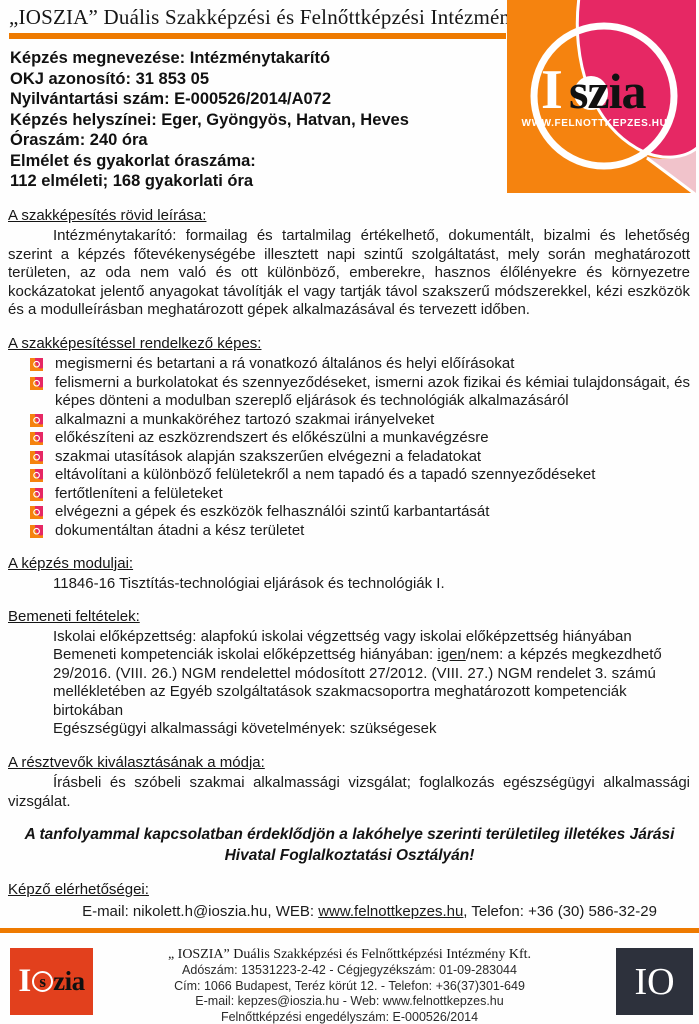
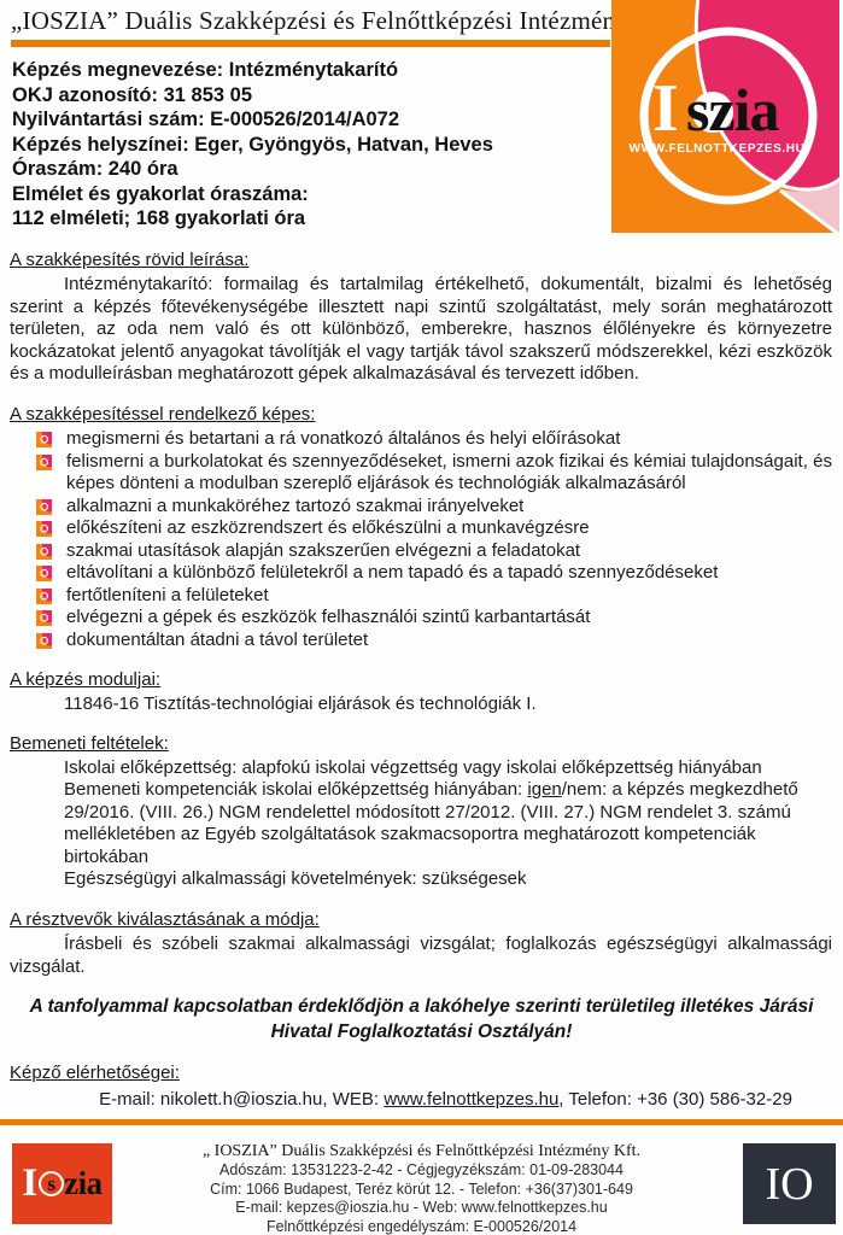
  „IOSZIA” Duális Szakképzési és Felnőttképzési Intézmén
  I
  szia
  WWW.FELNOTTKEPZES.HU
  Képzés megnevezése: Intézménytakarító
  OKJ azonosító: 31 853 05
  Nyilvántartási szám: E-000526/2014/A072
  Képzés helyszínei: Eger, Gyöngyös, Hatvan, Heves
  Óraszám: 240 óra
  Elmélet és gyakorlat óraszáma:
  112 elméleti; 168 gyakorlati óra
  A szakképesítés rövid leírása:
  Intézménytakarító: formailag és tartalmilag értékelhető, dokumentált, bizalmi és lehetőség szerint a képzés főtevékenységébe illesztett napi szintű szolgáltatást, mely során meghatározott területen, az oda nem való és ott különböző, emberekre, hasznos élőlényekre és környezetre kockázatokat jelentő anyagokat távolítják el vagy tartják távol szakszerű módszerekkel, kézi eszközök és a modulleírásban meghatározott gépek alkalmazásával és tervezett időben.
  A szakképesítéssel rendelkező képes:
  megismerni és betartani a rá vonatkozó általános és helyi előírásokat
  felismerni a burkolatokat és szennyeződéseket, ismerni azok fizikai és kémiai tulajdonságait, és képes dönteni a modulban szereplő eljárások és technológiák alkalmazásáról
  alkalmazni a munkaköréhez tartozó szakmai irányelveket
  előkészíteni az eszközrendszert és előkészülni a munkavégzésre
  szakmai utasítások alapján szakszerűen elvégezni a feladatokat
  eltávolítani a különböző felületekről a nem tapadó és a tapadó szennyeződéseket
  fertőtleníteni a felületeket
  elvégezni a gépek és eszközök felhasználói szintű karbantartását
- dokumentáltan átadni a kész területet
+ dokumentáltan átadni a távol területet
  A képzés moduljai:
  11846-16 Tisztítás-technológiai eljárások és technológiák I.
  Bemeneti feltételek:
  Iskolai előképzettség: alapfokú iskolai végzettség vagy iskolai előképzettség hiányában
  Bemeneti kompetenciák iskolai előképzettség hiányában: igen/nem: a képzés megkezdhető
  29/2016. (VIII. 26.) NGM rendelettel módosított 27/2012. (VIII. 27.) NGM rendelet 3. számú
  mellékletében az Egyéb szolgáltatások szakmacsoportra meghatározott kompetenciák
  birtokában
  Egészségügyi alkalmassági követelmények: szükségesek
  A résztvevők kiválasztásának a módja:
  Írásbeli és szóbeli szakmai alkalmassági vizsgálat; foglalkozás egészségügyi alkalmassági vizsgálat.
  A tanfolyammal kapcsolatban érdeklődjön a lakóhelye szerinti területileg illetékes Járási Hivatal Foglalkoztatási Osztályán!
  Képző elérhetőségei:
  E-mail: nikolett.h@ioszia.hu, WEB: www.felnottkepzes.hu, Telefon: +36 (30) 586-32-29
  I
  s
  zia
  „ IOSZIA” Duális Szakképzési és Felnőttképzési Intézmény Kft.
  Adószám: 13531223-2-42 - Cégjegyzékszám: 01-09-283044
  Cím: 1066 Budapest, Teréz körút 12. - Telefon: +36(37)301-649
  E-mail: kepzes@ioszia.hu - Web: www.felnottkepzes.hu
  Felnőttképzési engedélyszám: E-000526/2014
  IO
